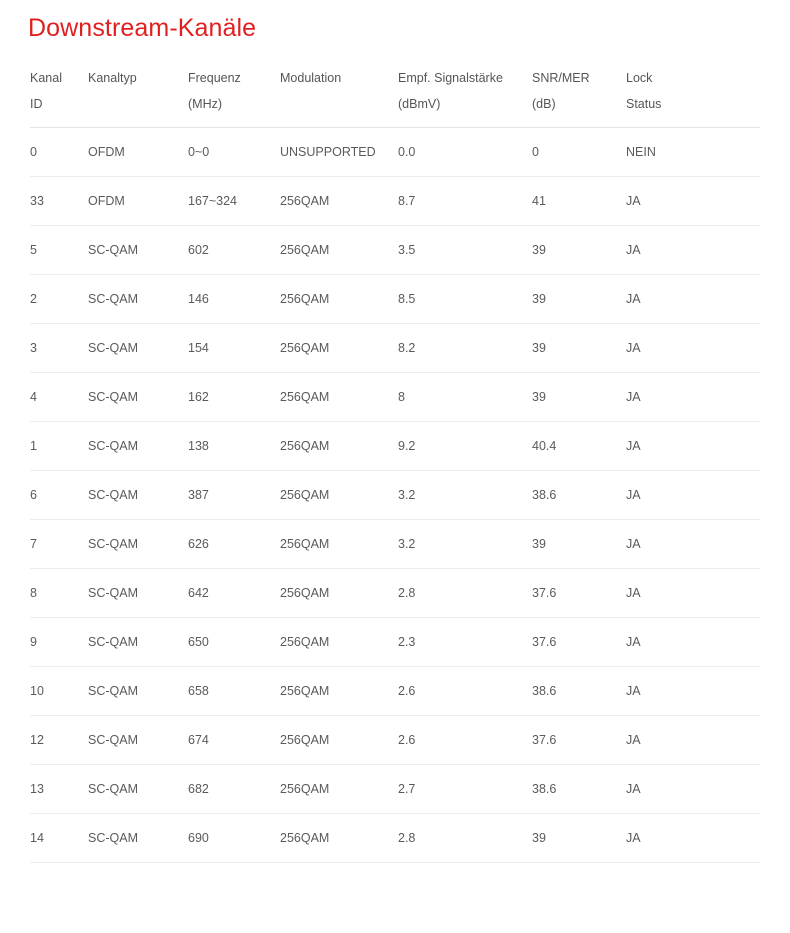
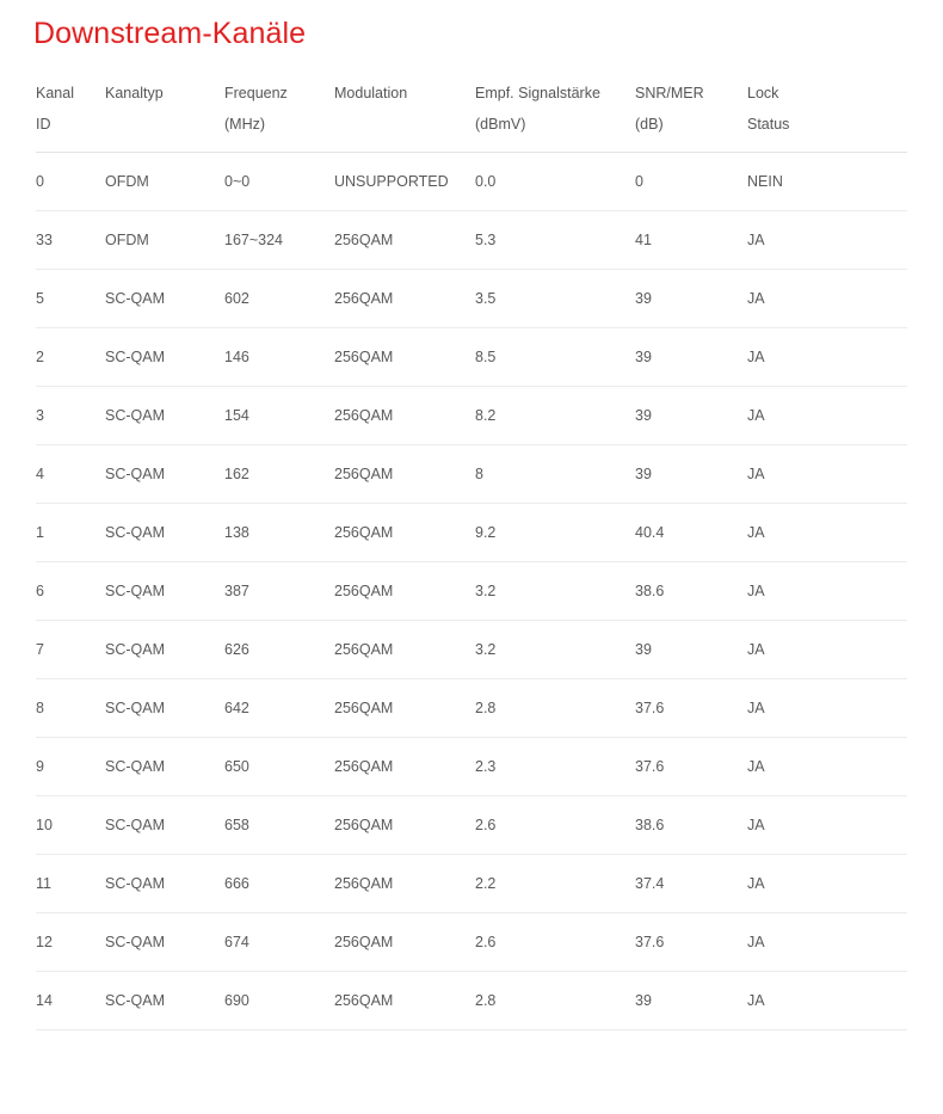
  Downstream-Kanäle
  Kanal ID	Kanaltyp	Frequenz (MHz)	Modulation	Empf. Signalstärke (dBmV)	SNR/MER (dB)	Lock Status
  0	OFDM	0~0	UNSUPPORTED	0.0	0	NEIN
- 33	OFDM	167~324	256QAM	8.7	41	JA
+ 33	OFDM	167~324	256QAM	5.3	41	JA
  5	SC-QAM	602	256QAM	3.5	39	JA
  2	SC-QAM	146	256QAM	8.5	39	JA
  3	SC-QAM	154	256QAM	8.2	39	JA
  4	SC-QAM	162	256QAM	8	39	JA
  1	SC-QAM	138	256QAM	9.2	40.4	JA
  6	SC-QAM	387	256QAM	3.2	38.6	JA
  7	SC-QAM	626	256QAM	3.2	39	JA
  8	SC-QAM	642	256QAM	2.8	37.6	JA
  9	SC-QAM	650	256QAM	2.3	37.6	JA
  10	SC-QAM	658	256QAM	2.6	38.6	JA
+ 11	SC-QAM	666	256QAM	2.2	37.4	JA
  12	SC-QAM	674	256QAM	2.6	37.6	JA
- 13	SC-QAM	682	256QAM	2.7	38.6	JA
  14	SC-QAM	690	256QAM	2.8	39	JA
